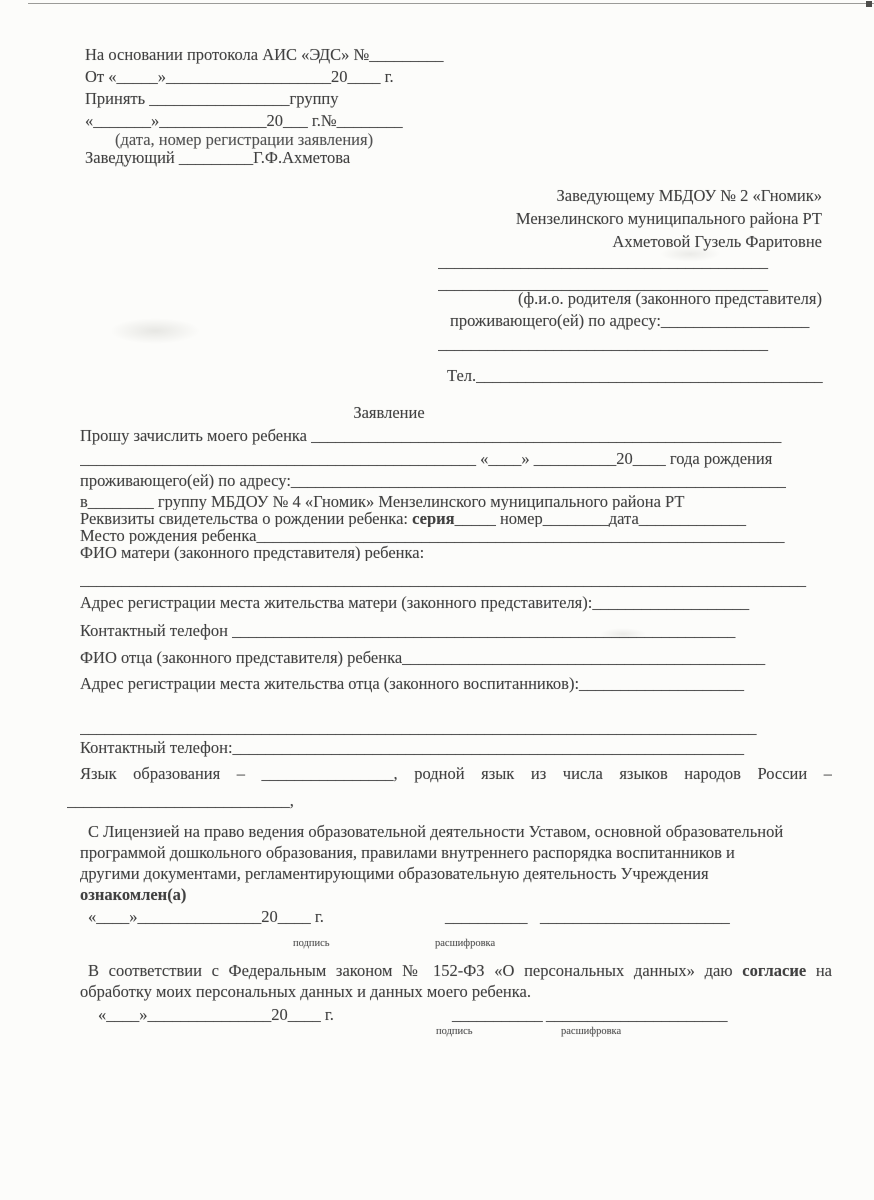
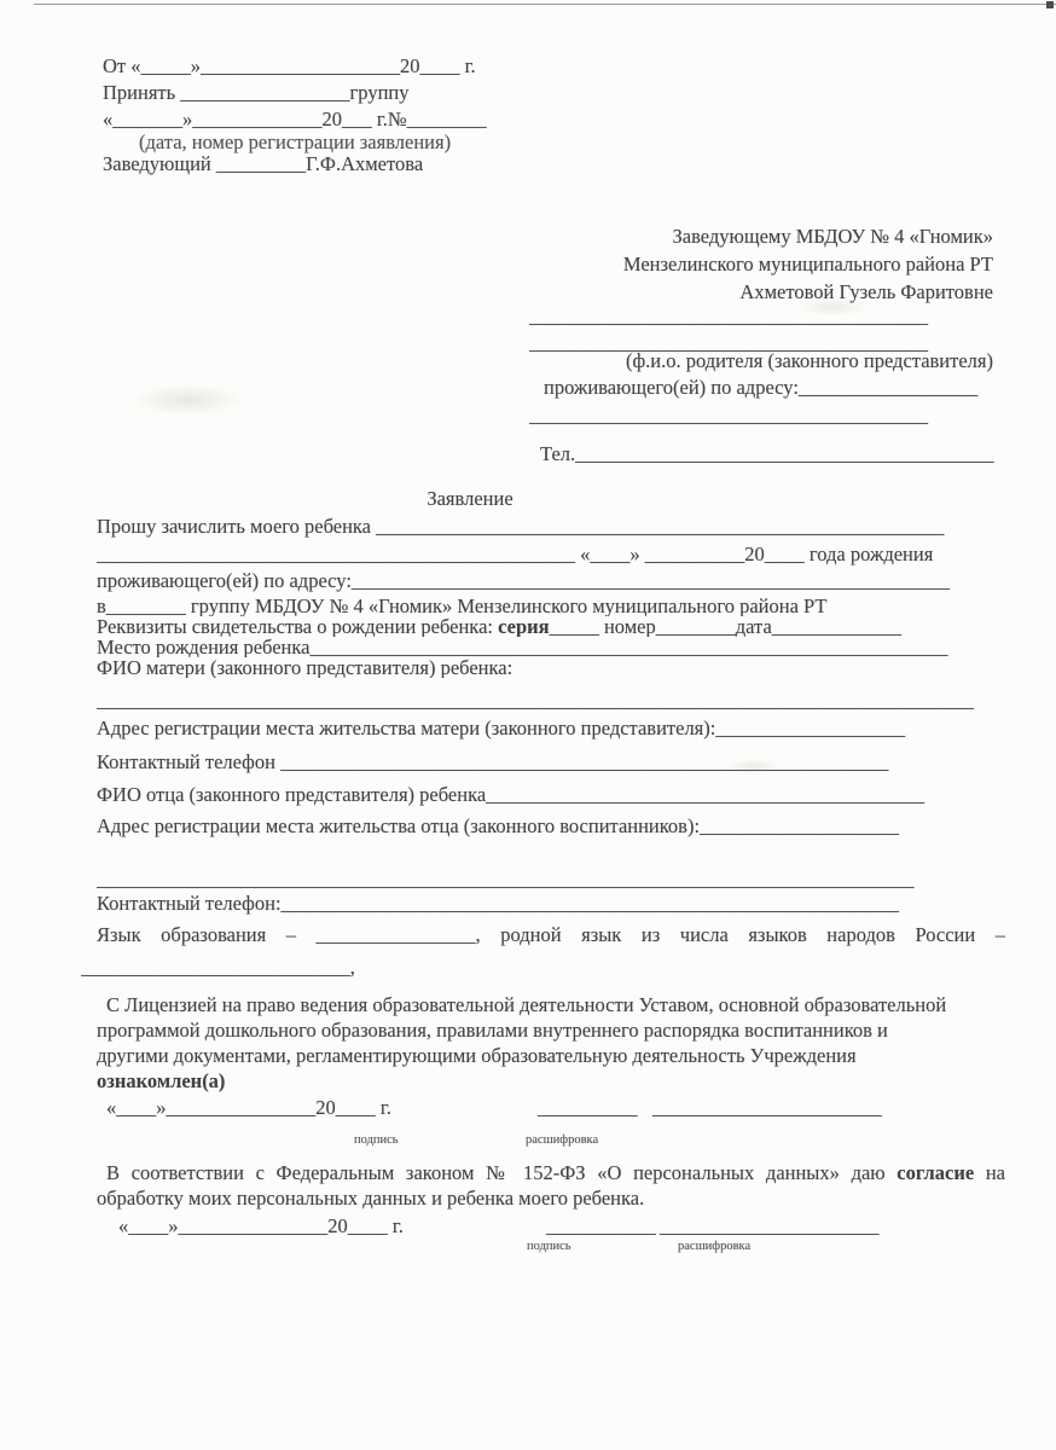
- На основании протокола АИС «ЭДС» №_________
  От «_____»____________________20____ г.
  Принять _________________группу
  «_______»_____________20___ г.№________
  (дата, номер регистрации заявления)
  Заведующий _________Г.Ф.Ахметова
- Заведующему МБДОУ № 2 «Гномик»
+ Заведующему МБДОУ № 4 «Гномик»
  Мензелинского муниципального района РТ
  Ахметовой Гузель Фаритовне
  ________________________________________
  ________________________________________
  (ф.и.о. родителя (законного представителя)
  проживающего(ей) по адресу:__________________
  ________________________________________
  Тел.__________________________________________
  Заявление
  Прошу зачислить моего ребенка _________________________________________________________
  ________________________________________________ «____» __________20____ года рождения
  проживающего(ей) по адресу:____________________________________________________________
  в________ группу МБДОУ № 4 «Гномик» Мензелинского муниципального района РТ
  Реквизиты свидетельства о рождении ребенка: серия_____ номер________дата_____________
  Место рождения ребенка________________________________________________________________
  ФИО матери (законного представителя) ребенка:
  ________________________________________________________________________________________
  Адрес регистрации места жительства матери (законного представителя):___________________
  Контактный телефон _____________________________________________________________
  ФИО отца (законного представителя) ребенка____________________________________________
  Адрес регистрации места жительства отца (законного воспитанников):____________________
  __________________________________________________________________________________
  Контактный телефон:______________________________________________________________
  Язык образования – ________________, родной язык из числа языков народов России –
  ___________________________,
  С Лицензией на право ведения образовательной деятельности Уставом, основной образовательной
  программой дошкольного образования, правилами внутреннего распорядка воспитанников и
  другими документами, регламентирующими образовательную деятельность Учреждения
  ознакомлен(а)
  В соответствии с Федеральным законом № 152-ФЗ «О персональных данных» даю согласие на
- обработку моих персональных данных и данных моего ребенка.
+ обработку моих персональных данных и ребенка моего ребенка.
  «____»_______________20____ г.
  __________
  _______________________
  подпись
  расшифровка
  «____»_______________20____ г.
  ___________
  ______________________
  подпись
  расшифровка
